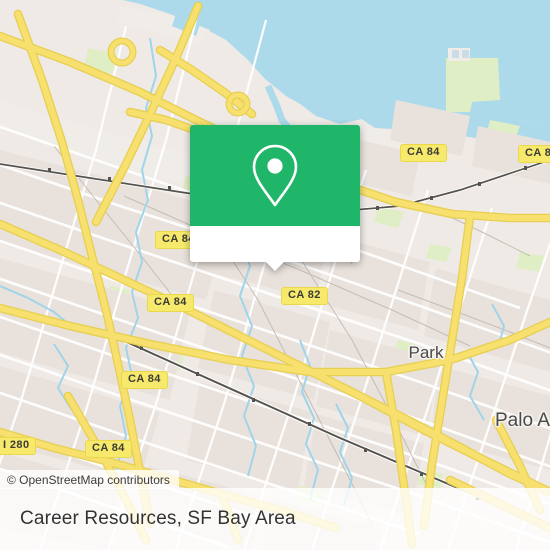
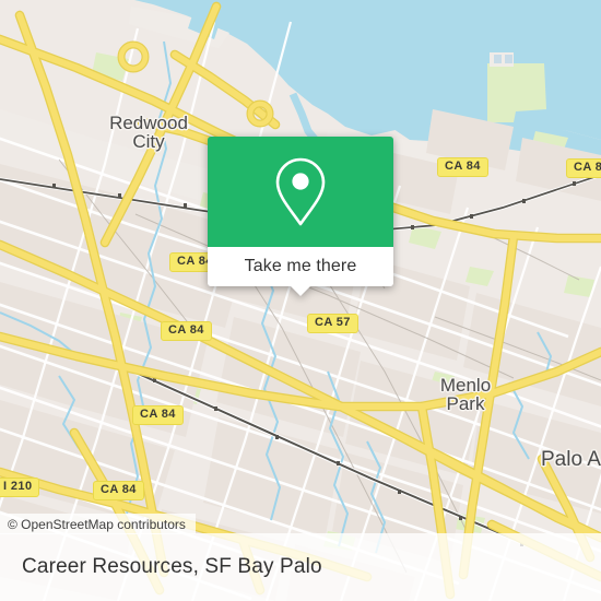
+ Redwood
+ City
+ Menlo
  Park
  Palo A
  CA 84
  CA 8
  CA 8
- CA 82
+ CA 57
  CA 84
  CA 84
- I 280
+ I 210
  CA 84
+ Take me there
  © OpenStreetMap contributors
- Career Resources, SF Bay Area
+ Career Resources, SF Bay Palo
